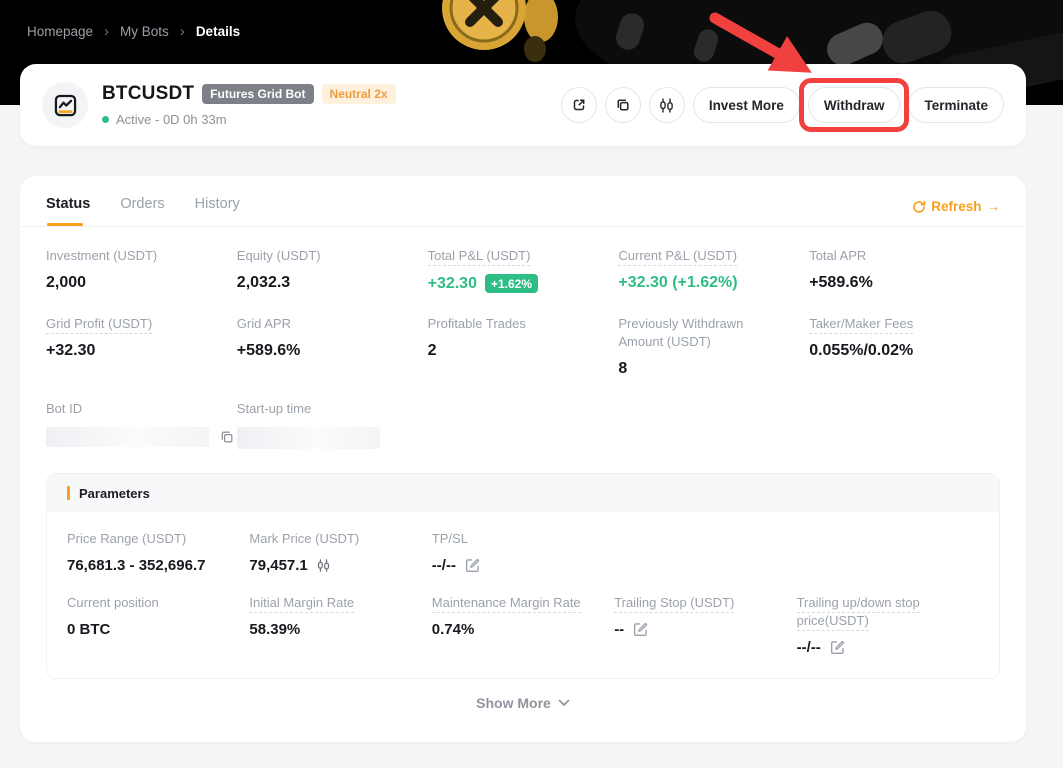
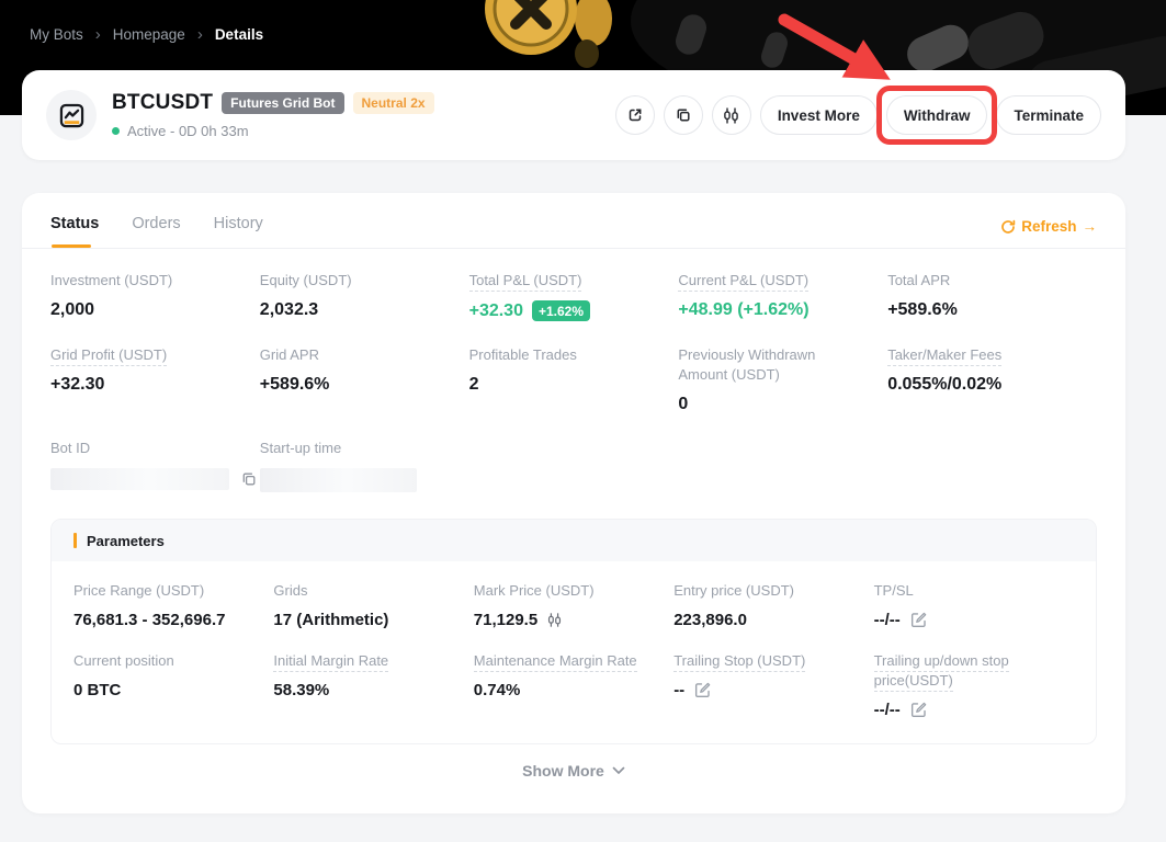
- Homepage
+ My Bots
  ›
- My Bots
+ Homepage
  ›
  Details
  BTCUSDT
  Futures Grid Bot
  Neutral 2x
  Active - 0D 0h 33m
  Invest More
  Withdraw
  Terminate
  Status
  Orders
  History
  Refresh
  →
  Investment (USDT)
  2,000
  Equity (USDT)
  2,032.3
  Total P&L (USDT)
  +32.30
  +1.62%
  Current P&L (USDT)
- +32.30 (+1.62%)
+ +48.99 (+1.62%)
  Total APR
  +589.6%
  Grid Profit (USDT)
  +32.30
  Grid APR
  +589.6%
  Profitable Trades
  2
  Previously Withdrawn Amount (USDT)
- 8
+ 0
  Taker/Maker Fees
  0.055%/0.02%
  Bot ID
  Start-up time
  Parameters
  Price Range (USDT)
  76,681.3 - 352,696.7
+ Grids
+ 17 (Arithmetic)
  Mark Price (USDT)
- 79,457.1
+ 71,129.5
+ Entry price (USDT)
+ 223,896.0
  TP/SL
  --/--
  Current position
  0 BTC
  Initial Margin Rate
  58.39%
  Maintenance Margin Rate
  0.74%
  Trailing Stop (USDT)
  --
  Trailing up/down stop price(USDT)
  --/--
  Show More
